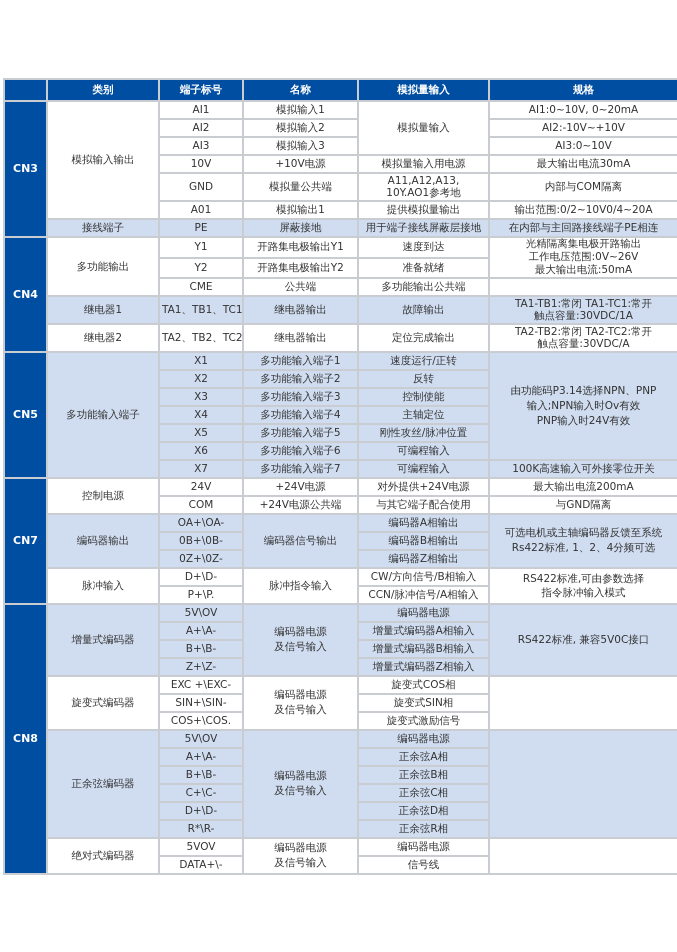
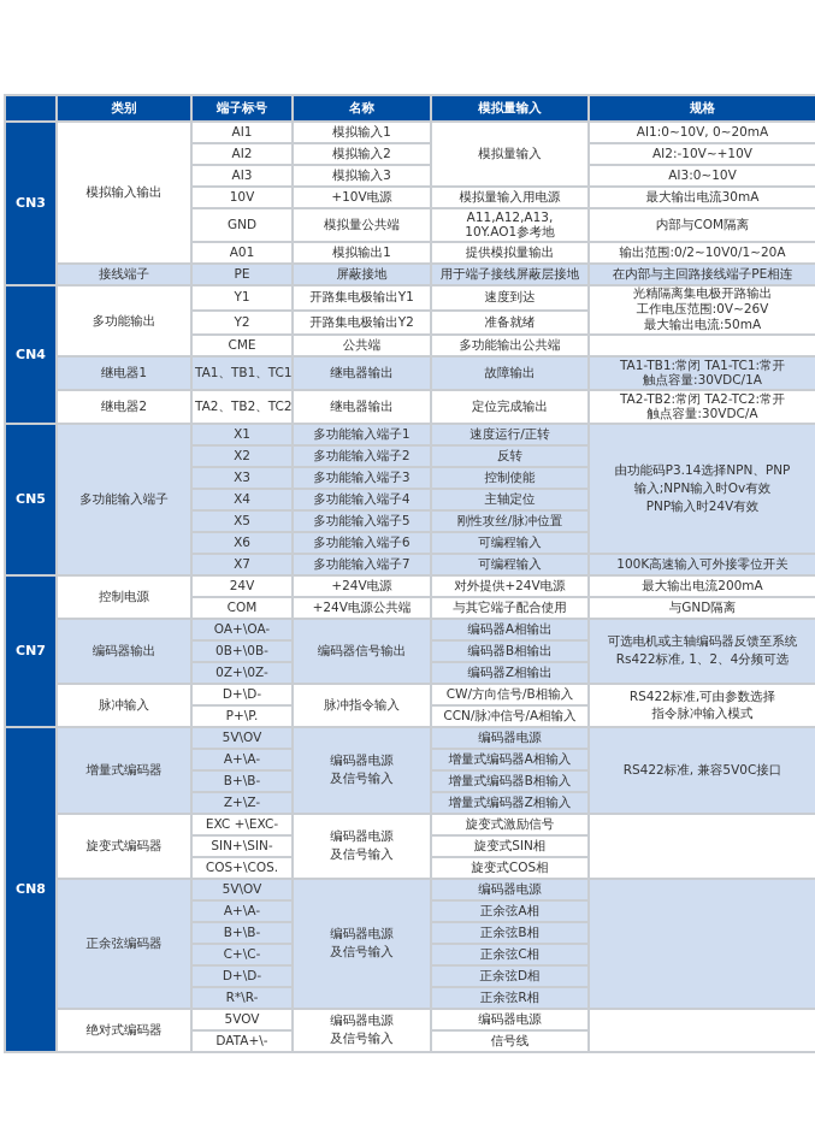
  	类别	端子标号	名称	模拟量输入	规格
  CN3	模拟输入输出	AI1	模拟输入1	模拟量输入	AI1:0~10V, 0~20mA
  AI2	模拟输入2	AI2:-10V~+10V
  AI3	模拟输入3	AI3:0~10V
  10V	+10V电源	模拟量输入用电源	最大输出电流30mA
  GND	模拟量公共端	A11,A12,A13, 10Y.AO1参考地	内部与COM隔离
- A01	模拟输出1	提供模拟量输出	输出范围:0/2~10V0/4~20A
+ A01	模拟输出1	提供模拟量输出	输出范围:0/2~10V0/1~20A
  接线端子	PE	屏蔽接地	用于端子接线屏蔽层接地	在内部与主回路接线端子PE相连
  CN4	多功能输出	Y1	开路集电极输出Y1	速度到达	光精隔离集电极开路输出 工作电压范围:0V~26V 最大输出电流:50mA
  Y2	开路集电极输出Y2	准备就绪
  CME	公共端	多功能输出公共端
  继电器1	TA1、TB1、TC1	继电器输出	故障输出	TA1-TB1:常闭 TA1-TC1:常开 触点容量:30VDC/1A
  继电器2	TA2、TB2、TC2	继电器输出	定位完成输出	TA2-TB2:常闭 TA2-TC2:常开 触点容量:30VDC/A
  CN5	多功能输入端子	X1	多功能输入端子1	速度运行/正转	由功能码P3.14选择NPN、PNP 输入;NPN输入时Ov有效 PNP输入时24V有效
  X2	多功能输入端子2	反转
  X3	多功能输入端子3	控制使能
  X4	多功能输入端子4	主轴定位
  X5	多功能输入端子5	刚性攻丝/脉冲位置
  X6	多功能输入端子6	可编程输入
  X7	多功能输入端子7	可编程输入	100K高速输入可外接零位开关
  CN7	控制电源	24V	+24V电源	对外提供+24V电源	最大输出电流200mA
  COM	+24V电源公共端	与其它端子配合使用	与GND隔离
  编码器输出	OA+\OA-	编码器信号输出	编码器A相输出	可选电机或主轴编码器反馈至系统 Rs422标准, 1、2、4分频可选
  0B+\0B-	编码器B相输出
  0Z+\0Z-	编码器Z相输出
  脉冲输入	D+\D-	脉冲指令输入	CW/方向信号/B相输入	RS422标准,可由参数选择 指令脉冲输入模式
  P+\P.	CCN/脉冲信号/A相输入
  CN8	增量式编码器	5V\OV	编码器电源 及信号输入	编码器电源	RS422标准, 兼容5V0C接口
  A+\A-	增量式编码器A相输入
  B+\B-	增量式编码器B相输入
  Z+\Z-	增量式编码器Z相输入
- 旋变式编码器	EXC +\EXC-	编码器电源 及信号输入	旋变式COS相
+ 旋变式编码器	EXC +\EXC-	编码器电源 及信号输入	旋变式激励信号
  SIN+\SIN-	旋变式SIN相
- COS+\COS.	旋变式激励信号
+ COS+\COS.	旋变式COS相
  正余弦编码器	5V\OV	编码器电源 及信号输入	编码器电源
  A+\A-	正余弦A相
  B+\B-	正余弦B相
  C+\C-	正余弦C相
  D+\D-	正余弦D相
  R*\R-	正余弦R相
  绝对式编码器	5VOV	编码器电源 及信号输入	编码器电源
  DATA+\-	信号线
